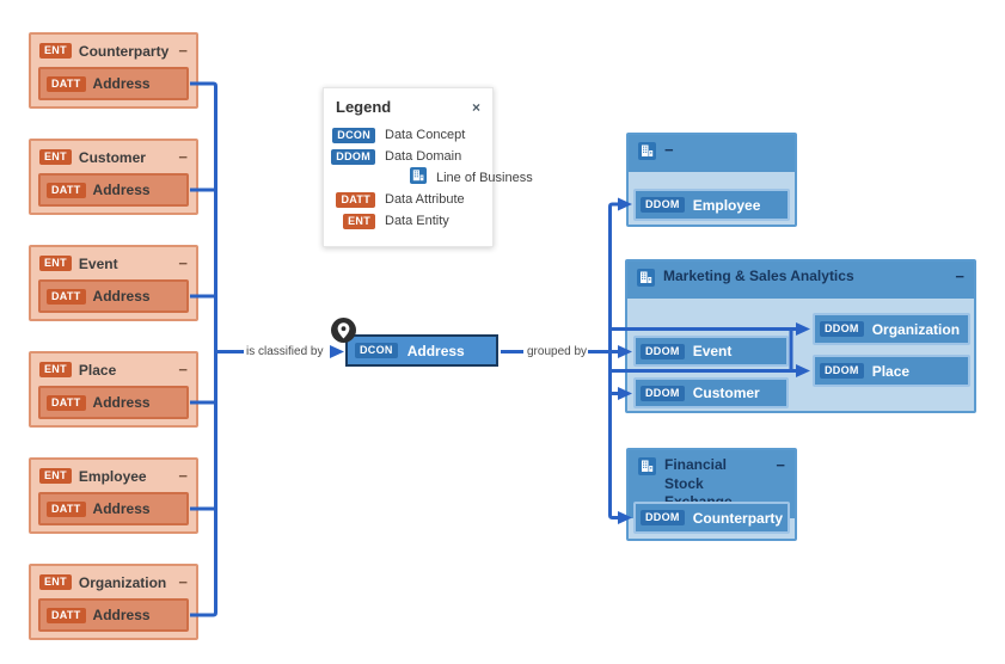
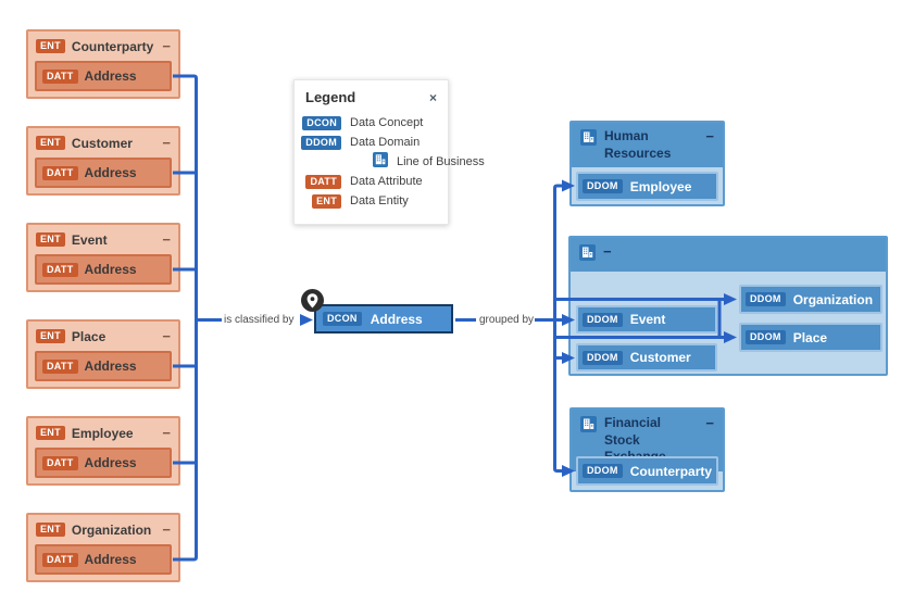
  ENT
  Counterparty
  −
  DATT
  Address
  ENT
  Customer
  −
  DATT
  Address
  ENT
  Event
  −
  DATT
  Address
  ENT
  Place
  −
  DATT
  Address
  ENT
  Employee
  −
  DATT
  Address
  ENT
  Organization
  −
  DATT
  Address
  is classified by
  grouped by
  DCON
  Address
+ Human Resources
  −
  DDOM
  Employee
- Marketing & Sales Analytics
  −
  DDOM
  Event
  DDOM
  Customer
  DDOM
  Organization
  DDOM
  Place
  −
  DDOM
  Counterparty
  Legend
  ×
  DCON
  Data Concept
  DDOM
  Data Domain
  Line of Business
  DATT
  Data Attribute
  ENT
  Data Entity
